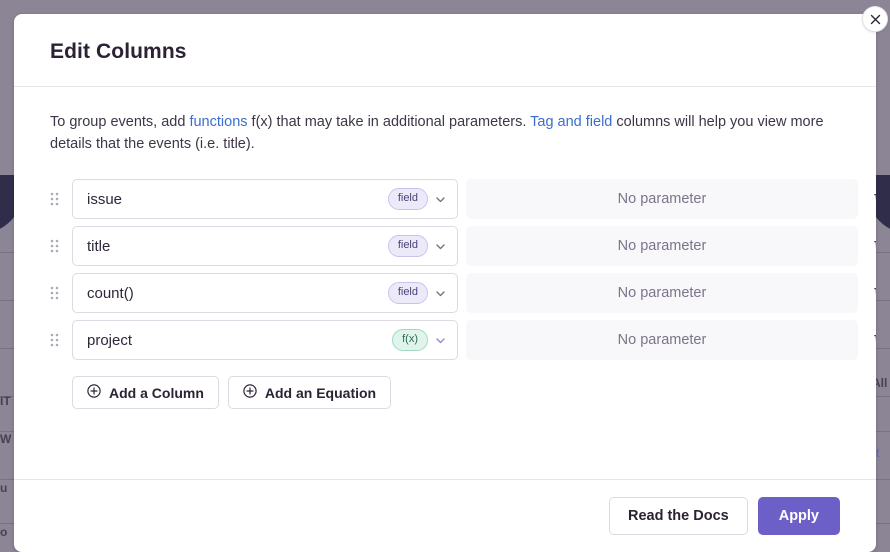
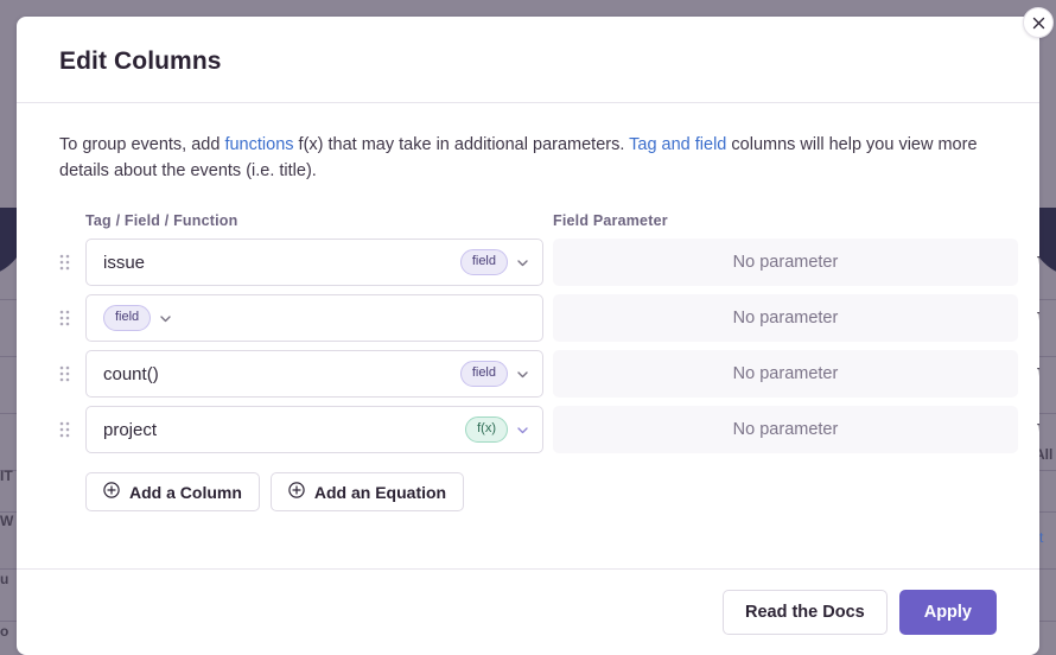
  IT
  W
  u
  o
  All
  t
  Edit Columns
- To group events, add functions f(x) that may take in additional parameters. Tag and field columns will help you view more details that the events (i.e. title).
+ To group events, add functions f(x) that may take in additional parameters. Tag and field columns will help you view more details about the events (i.e. title).
+ Tag / Field / Function
+ Field Parameter
  issue
  field
  No parameter
- title
  field
  No parameter
  count()
  field
  No parameter
  project
  f(x)
  No parameter
  Add a Column
  Add an Equation
  Read the Docs
  Apply
